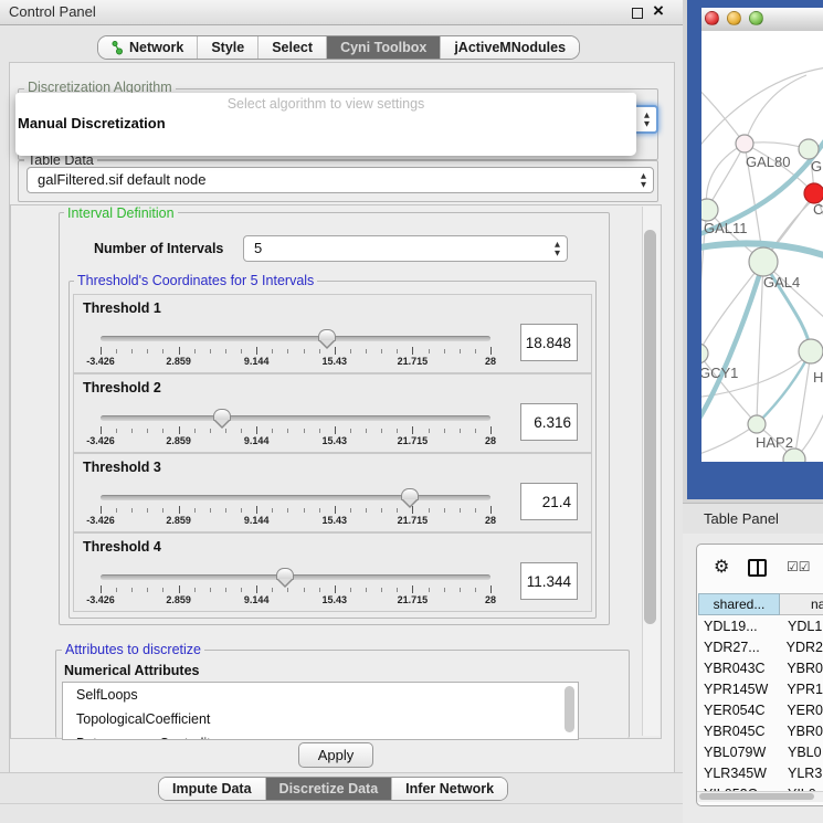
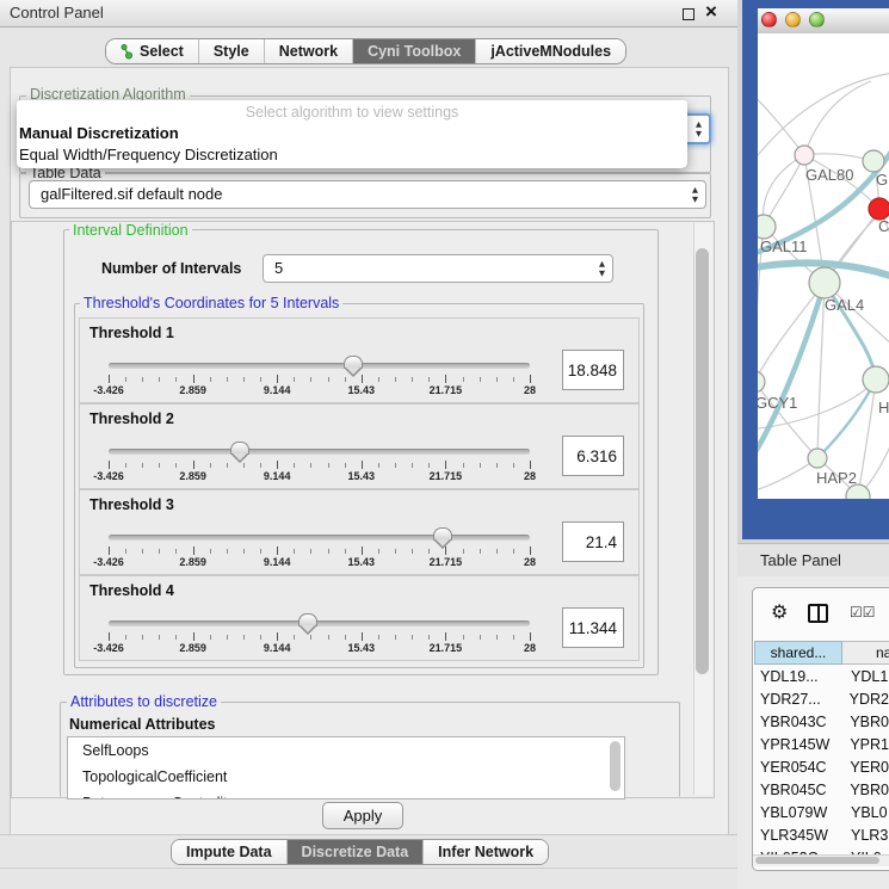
  Control Panel
  ×
- Network
+ Select
  Style
- Select
+ Network
  Cyni Toolbox
  jActiveMNodules
  Discretization Algorithm
  ▲
  ▼
  Table Data
  galFiltered.sif default node
  ▲
  ▼
  Interval Definition
  Number of Intervals
  5
  ▲
  ▼
  Threshold's Coordinates for 5 Intervals
  Threshold 1
  -3.426
  2.859
  9.144
  15.43
  21.715
  28
  18.848
  Threshold 2
  -3.426
  2.859
  9.144
  15.43
  21.715
  28
  6.316
  Threshold 3
  -3.426
  2.859
  9.144
  15.43
  21.715
  28
  21.4
  Threshold 4
  -3.426
  2.859
  9.144
  15.43
  21.715
  28
  11.344
  Attributes to discretize
  Numerical Attributes
  SelfLoops
  TopologicalCoefficient
  Apply
  Impute Data
  Discretize Data
  Infer Network
  Select algorithm to view settings
  Manual Discretization
+ Equal Width/Frequency Discretization
  GAL80
  G
  C
  GAL11
  GAL4
  GCY1
  H
  HAP2
  Table Panel
  ⚙
  ☑☑
  shared...
  na
  YDL19...
  YDL1
  YDR27...
  YDR2
  YBR043C
  YBR0
  YPR145W
  YPR1
  YER054C
  YER0
  YBR045C
  YBR0
  YBL079W
  YBL0
  YLR345W
  YLR3
